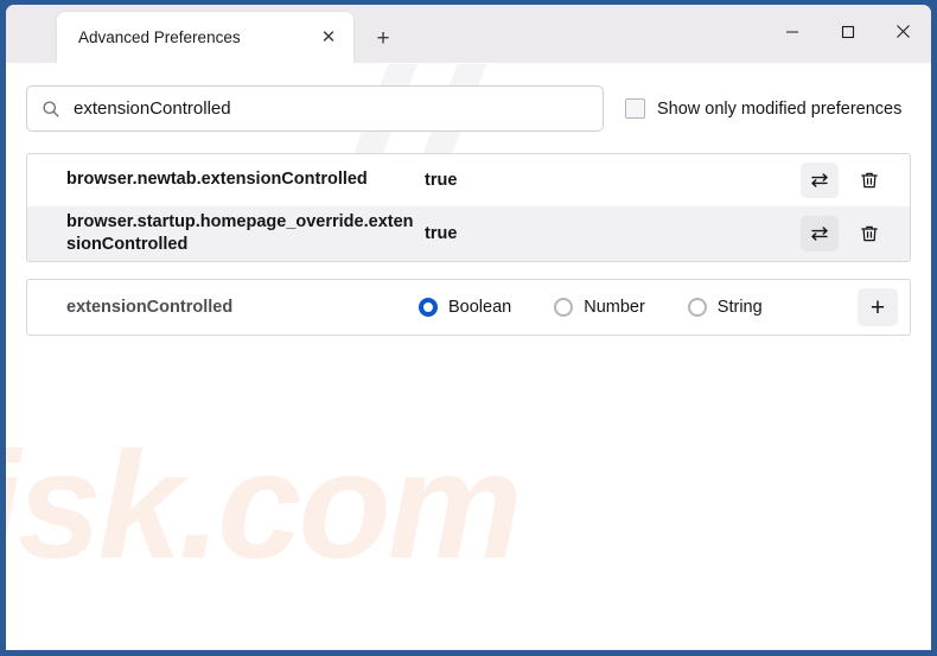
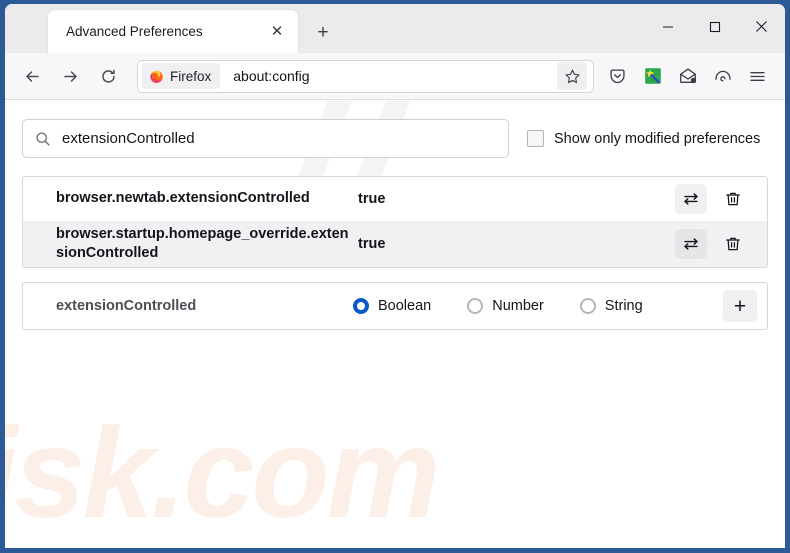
  Advanced Preferences
  ✕
  +
+ Firefox
+ about:config
  extensionControlled
  Show only modified preferences
  browser.newtab.extensionControlled
  true
  browser.startup.homepage_override.extensionControlled
  true
  extensionControlled
  Boolean
  Number
  String
  +
